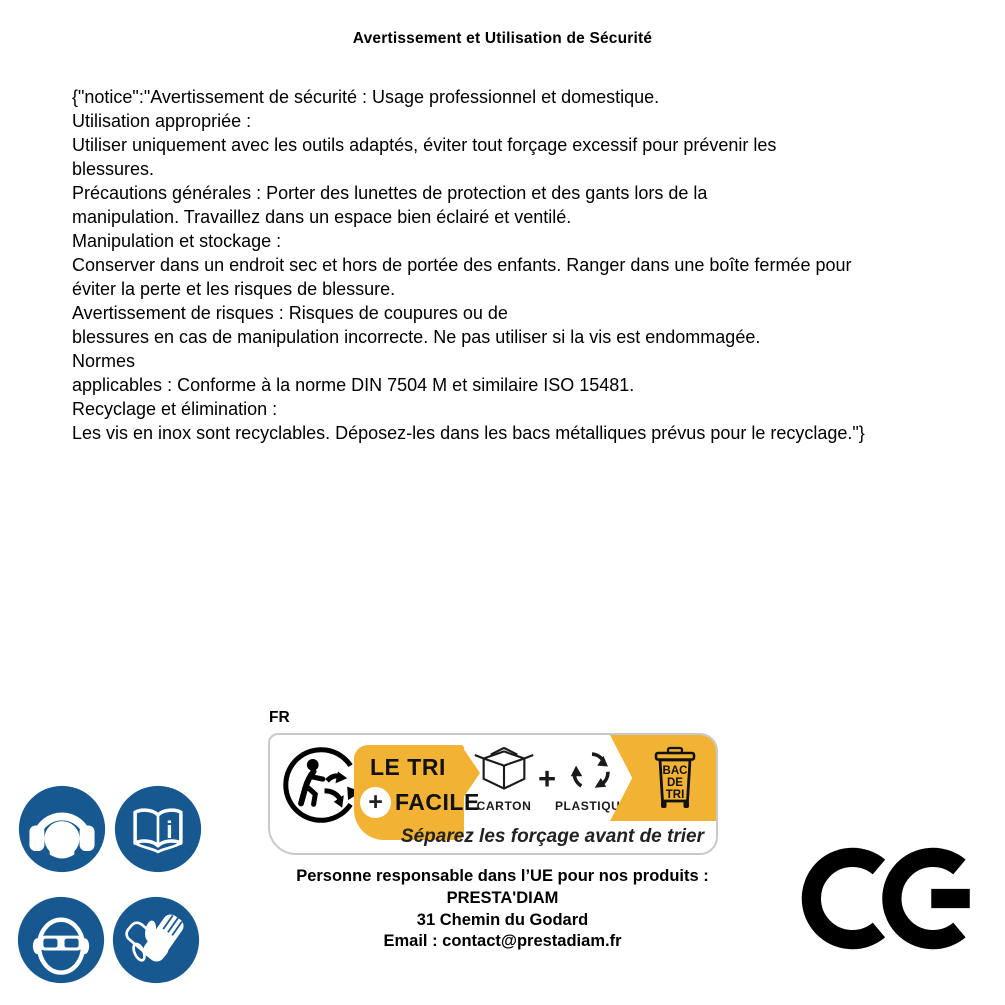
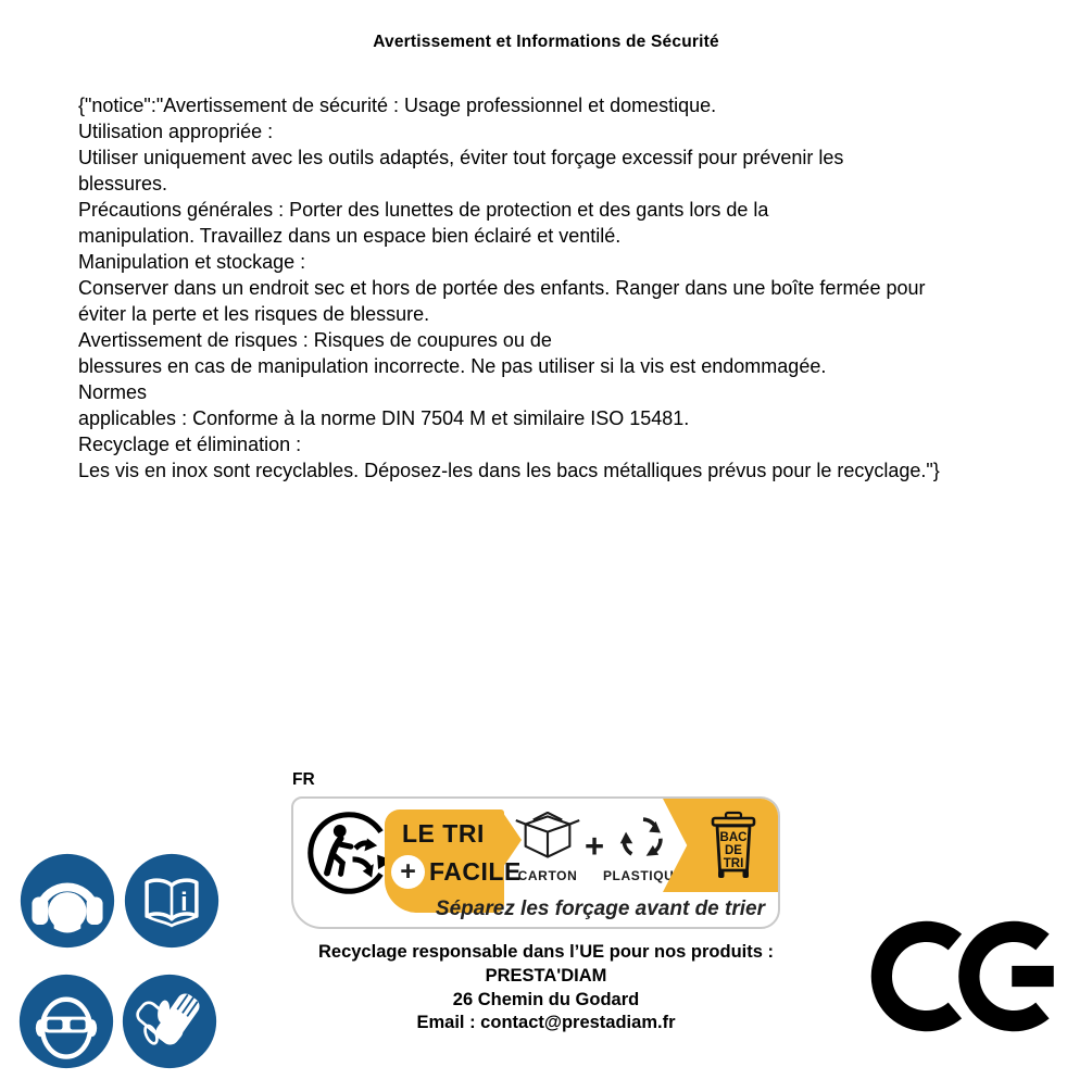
- Avertissement et Utilisation de Sécurité
+ Avertissement et Informations de Sécurité
  {"notice":"Avertissement de sécurité : Usage professionnel et domestique.
  Utilisation appropriée :
  Utiliser uniquement avec les outils adaptés, éviter tout forçage excessif pour prévenir les
  blessures.
  Précautions générales : Porter des lunettes de protection et des gants lors de la
  manipulation. Travaillez dans un espace bien éclairé et ventilé.
  Manipulation et stockage :
  Conserver dans un endroit sec et hors de portée des enfants. Ranger dans une boîte fermée pour
  éviter la perte et les risques de blessure.
  Avertissement de risques : Risques de coupures ou de
  blessures en cas de manipulation incorrecte. Ne pas utiliser si la vis est endommagée.
  Normes
  applicables : Conforme à la norme DIN 7504 M et similaire ISO 15481.
  Recyclage et élimination :
  Les vis en inox sont recyclables. Déposez-les dans les bacs métalliques prévus pour le recyclage."}
  i
  FR
  LE TRI
  +
  FACILE
  CARTON
  +
  PLASTIQU
  BAC
  DE
  TRI
  Séparez les forçage avant de trier
- Personne responsable dans l’UE pour nos produits :
+ Recyclage responsable dans l’UE pour nos produits :
  PRESTA'DIAM
- 31 Chemin du Godard
+ 26 Chemin du Godard
  Email : contact@prestadiam.fr
